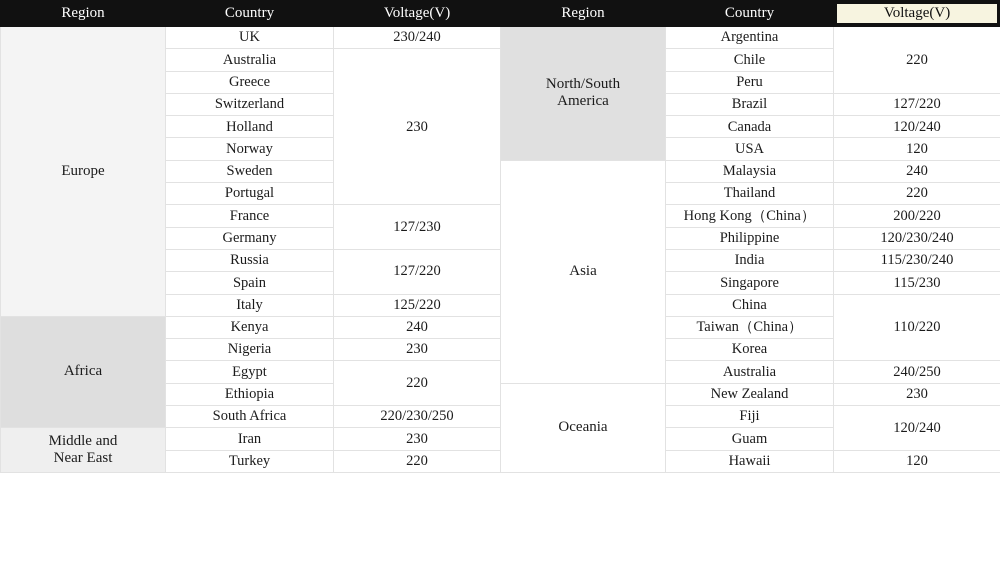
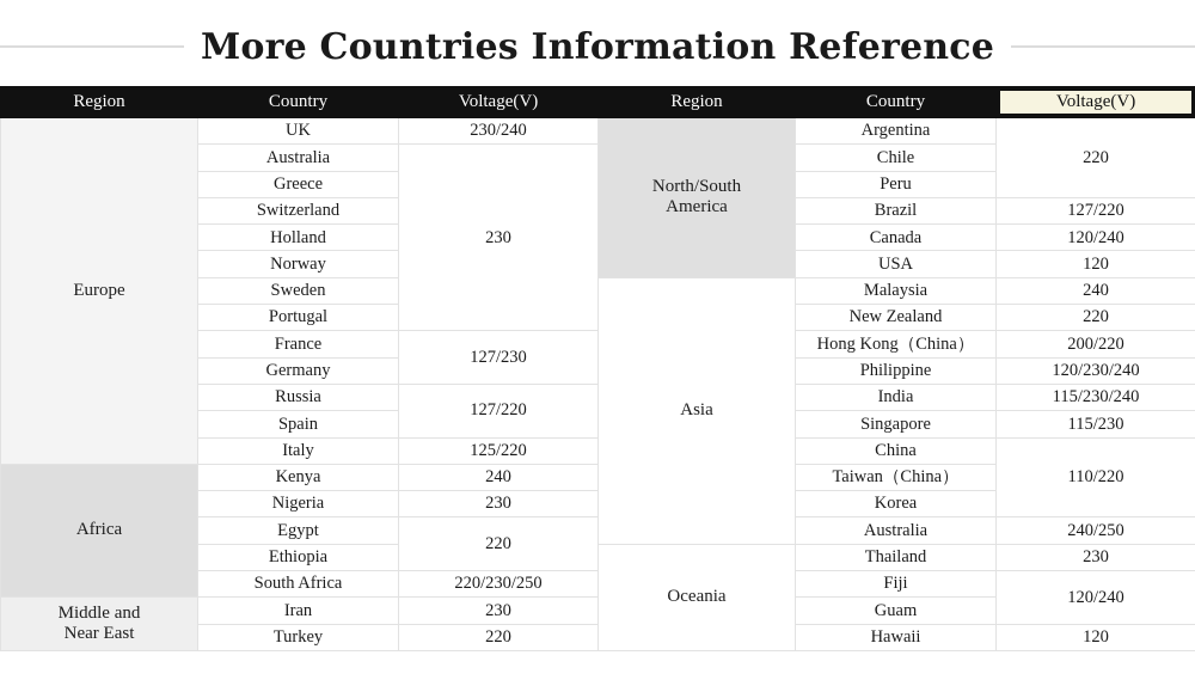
+ More Countries Information Reference
  Region	Country	Voltage(V)	Region	Country	Voltage(V)
  Europe	UK	230/240	North/SouthAmerica	Argentina	220
  Australia	230	Chile
  Greece	Peru
  Switzerland	Brazil	127/220
  Holland	Canada	120/240
  Norway	USA	120
  Sweden	Asia	Malaysia	240
- Portugal	Thailand	220
+ Portugal	New Zealand	220
  France	127/230	Hong Kong（China）	200/220
  Germany	Philippine	120/230/240
  Russia	127/220	India	115/230/240
  Spain	Singapore	115/230
  Italy	125/220	China	110/220
  Africa	Kenya	240	Taiwan（China）
  Nigeria	230	Korea
  Egypt	220	Australia	240/250
- Ethiopia	Oceania	New Zealand	230
+ Ethiopia	Oceania	Thailand	230
  South Africa	220/230/250	Fiji	120/240
  Middle andNear East	Iran	230	Guam
  Turkey	220	Hawaii	120
